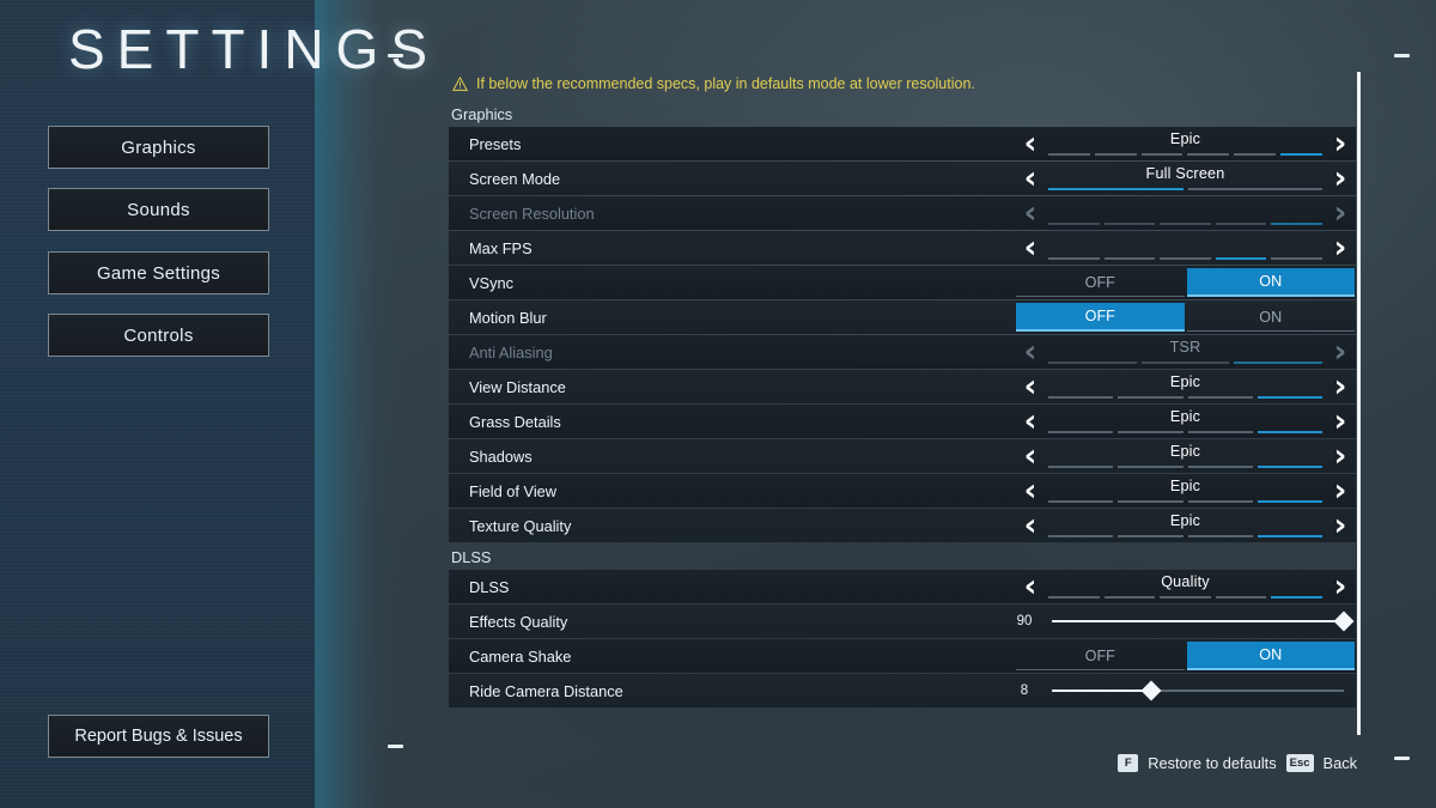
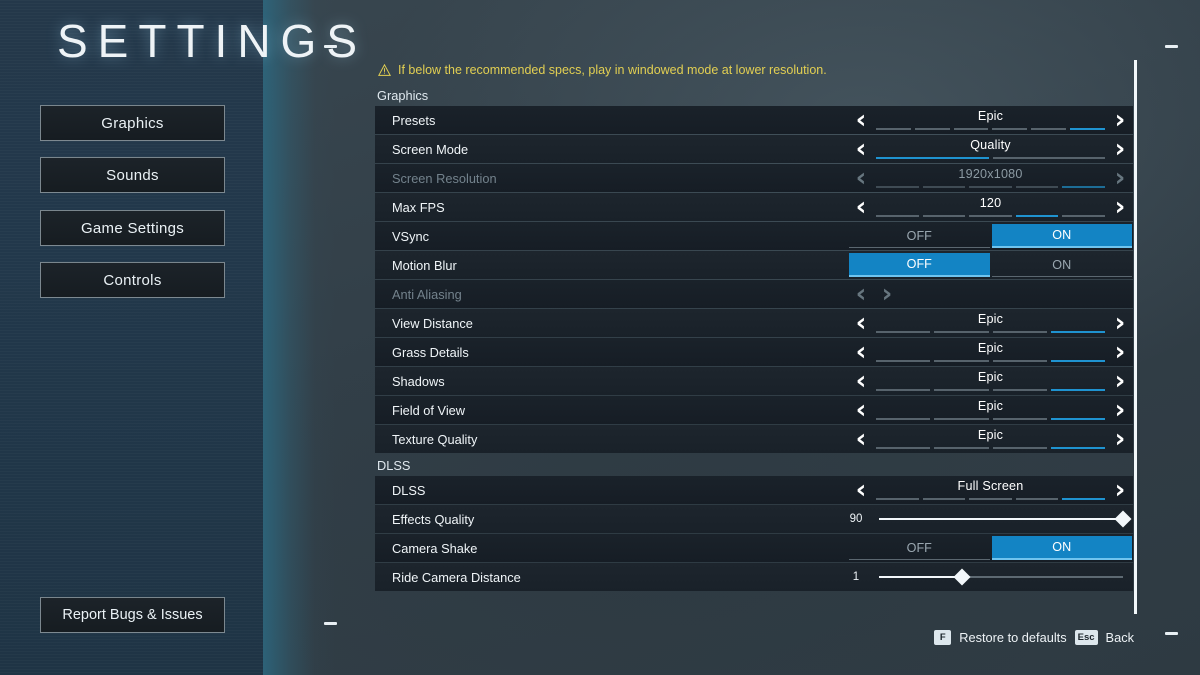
  SETTINGS
  Graphics
  Sounds
  Game Settings
  Controls
  Report Bugs & Issues
- If below the recommended specs, play in defaults mode at lower resolution.
+ If below the recommended specs, play in windowed mode at lower resolution.
  Graphics
  Presets
  ‹
  Epic
  ›
  Screen Mode
  ‹
- Full Screen
+ Quality
  ›
  Screen Resolution
  ‹
+ 1920x1080
  ›
  Max FPS
  ‹
+ 120
  ›
  VSync
  OFF
  ON
  Motion Blur
  OFF
  ON
  Anti Aliasing
  ‹
- TSR
  ›
  View Distance
  ‹
  Epic
  ›
  Grass Details
  ‹
  Epic
  ›
  Shadows
  ‹
  Epic
  ›
  Field of View
  ‹
  Epic
  ›
  Texture Quality
  ‹
  Epic
  ›
  DLSS
  DLSS
  ‹
- Quality
+ Full Screen
  ›
  Effects Quality
  90
  Camera Shake
  OFF
  ON
  Ride Camera Distance
- 8
+ 1
  F
  Restore to defaults
  Esc
  Back
